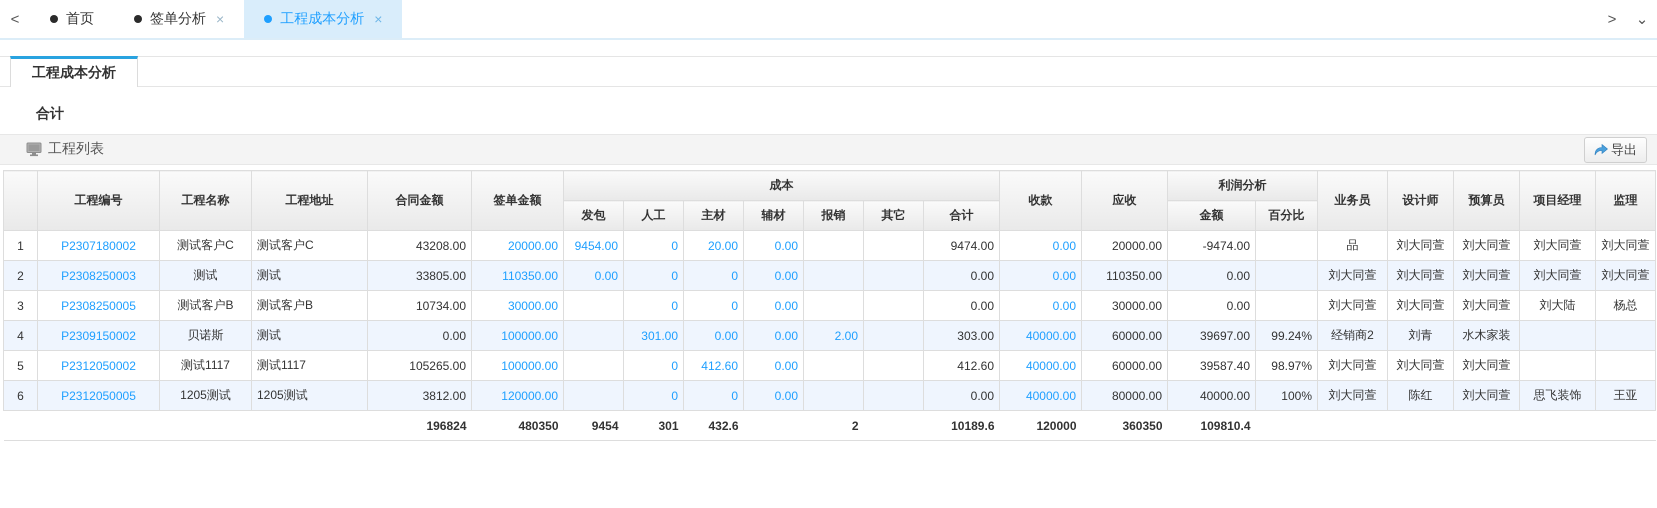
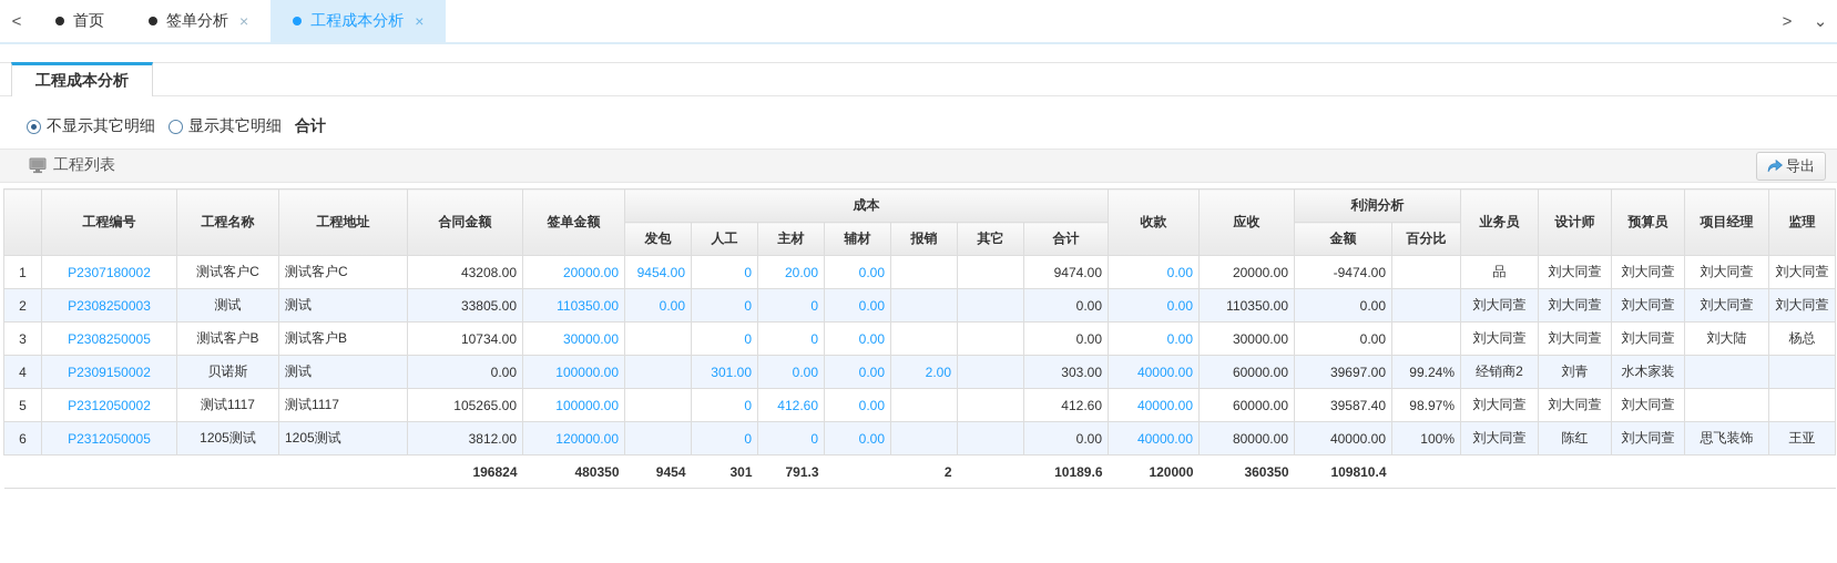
  <
  首页
  签单分析
  ×
  工程成本分析
  ×
  >
  ⌄
  工程成本分析
+ 不显示其它明细
+ 显示其它明细
  合计
  工程列表
  导出
  	工程编号	工程名称	工程地址	合同金额	签单金额	成本	收款	应收	利润分析	业务员	设计师	预算员	项目经理	监理
  发包	人工	主材	辅材	报销	其它	合计	金额	百分比
  1	P2307180002	测试客户C	测试客户C	43208.00	20000.00	9454.00	0	20.00	0.00			9474.00	0.00	20000.00	-9474.00		品	刘大同萱	刘大同萱	刘大同萱	刘大同萱
  2	P2308250003	测试	测试	33805.00	110350.00	0.00	0	0	0.00			0.00	0.00	110350.00	0.00		刘大同萱	刘大同萱	刘大同萱	刘大同萱	刘大同萱
  3	P2308250005	测试客户B	测试客户B	10734.00	30000.00		0	0	0.00			0.00	0.00	30000.00	0.00		刘大同萱	刘大同萱	刘大同萱	刘大陆	杨总
  4	P2309150002	贝诺斯	测试	0.00	100000.00		301.00	0.00	0.00	2.00		303.00	40000.00	60000.00	39697.00	99.24%	经销商2	刘青	水木家装
  5	P2312050002	测试1117	测试1117	105265.00	100000.00		0	412.60	0.00			412.60	40000.00	60000.00	39587.40	98.97%	刘大同萱	刘大同萱	刘大同萱
  6	P2312050005	1205测试	1205测试	3812.00	120000.00		0	0	0.00			0.00	40000.00	80000.00	40000.00	100%	刘大同萱	陈红	刘大同萱	思飞装饰	王亚
- 				196824	480350	9454	301	432.6		2		10189.6	120000	360350	109810.4
+ 				196824	480350	9454	301	791.3		2		10189.6	120000	360350	109810.4
